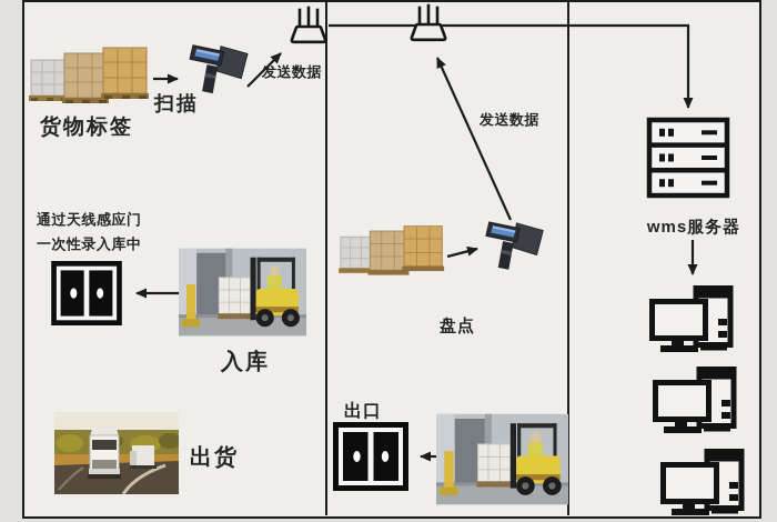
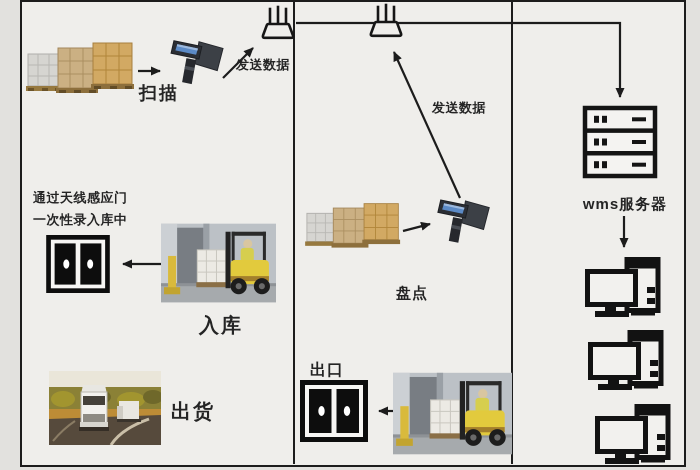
- 货物标签
  扫描
  发送数据
  通过天线感应门
  一次性录入库中
  入库
  出货
  发送数据
  盘点
  出口
  wms服务器
